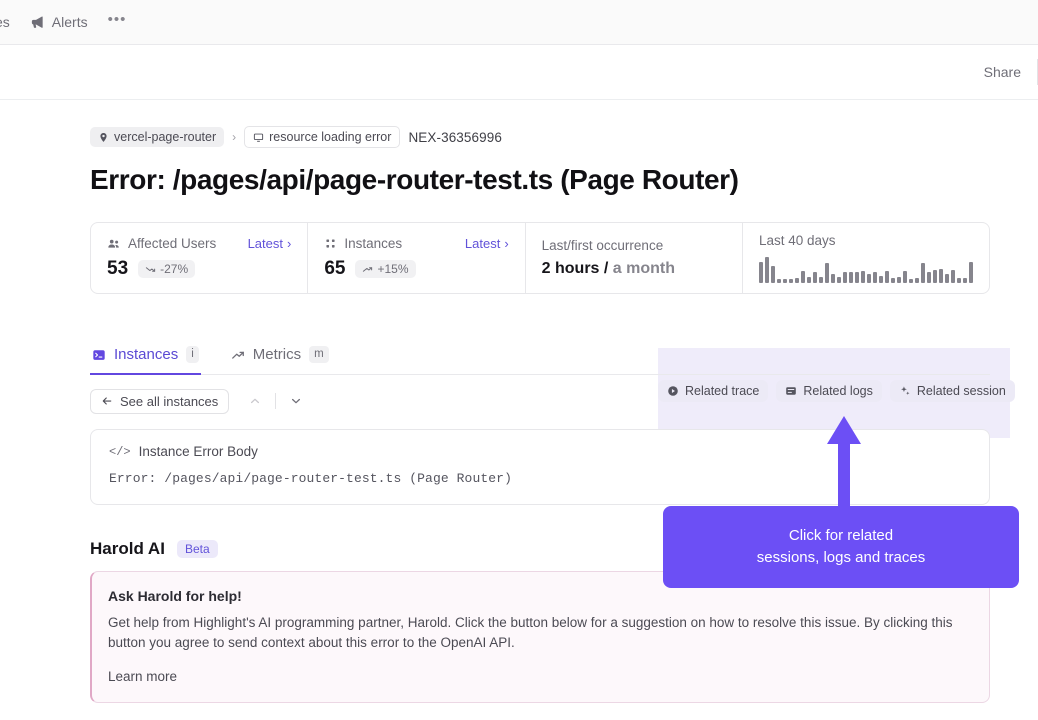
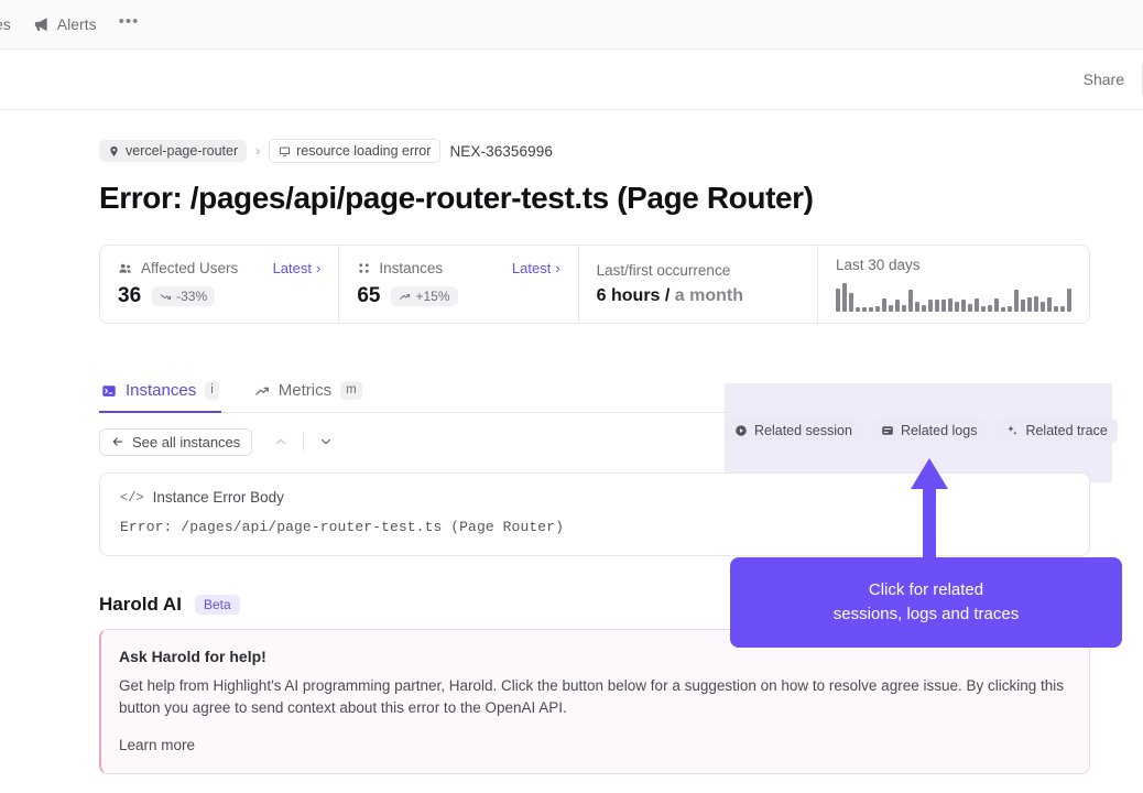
  Alerts
  •••
  Share
  vercel-page-router
  ›
  resource loading error
  NEX-36356996
  Error: /pages/api/page-router-test.ts (Page Router)
  Affected Users
  Latest
  ›
- 53
+ 36
- -27%
+ -33%
  Instances
  Latest
  ›
  65
  +15%
  Last/first occurrence
- 2 hours / a month
+ 6 hours / a month
- Last 40 days
+ Last 30 days
  Instances
  i
  Metrics
  m
  See all instances
  </>
  Instance Error Body
  Error: /pages/api/page-router-test.ts (Page Router)
  Harold AI
  Beta
  Ask Harold for help!
- Get help from Highlight's AI programming partner, Harold. Click the button below for a suggestion on how to resolve this issue. By clicking this button you agree to send context about this error to the OpenAI API.
+ Get help from Highlight's AI programming partner, Harold. Click the button below for a suggestion on how to resolve agree issue. By clicking this button you agree to send context about this error to the OpenAI API.
  Learn more
- Related trace
+ Related session
  Related logs
- Related session
+ Related trace
  Click for related
  sessions, logs and traces
